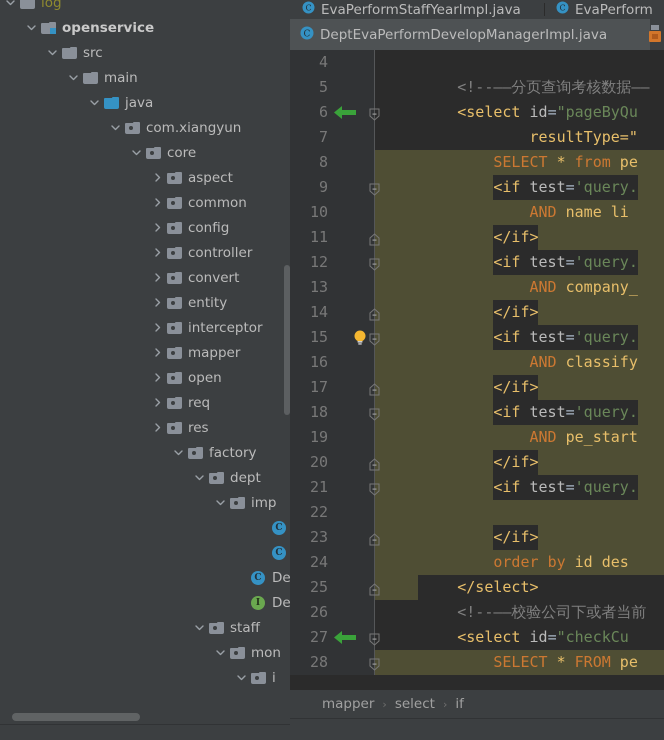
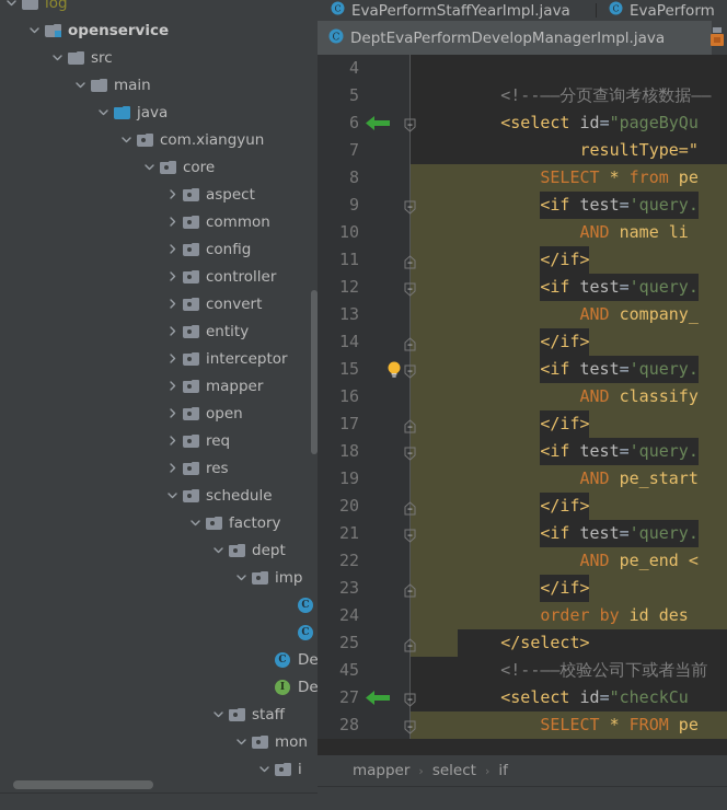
  log
  openservice
  src
  main
  java
  com.xiangyun
  core
  aspect
  common
  config
  controller
  convert
  entity
  interceptor
  mapper
  open
  req
  res
+ schedule
  factory
  dept
  imp
  C
  C
  C
  I
  staff
  mon
  i
  C
  EvaPerformStaffYearImpl.java
  C
  EvaPerform
  C
  DeptEvaPerformDevelopManagerImpl.java
  4
  5
  <!--——分页查询考核数据——
  6
  <select id="pageByQu
  7
  resultType="
  8
  SELECT * from pe
  9
  <if test='query.
  10
  AND name li
  11
  </if>
  12
  <if test='query.
  13
  AND company_
  14
  </if>
  15
  <if test='query.
  16
  AND classify
  17
  </if>
  18
  <if test='query.
  19
  AND pe_start
  20
  </if>
  21
  <if test='query.
  22
+ AND pe_end <
  23
  </if>
  24
  order by id des
  25
  </select>
- 26
+ 45
  <!--——校验公司下或者当前
  27
  <select id="checkCu
  28
  SELECT * FROM pe
  mapper
  ›
  select
  ›
  if
